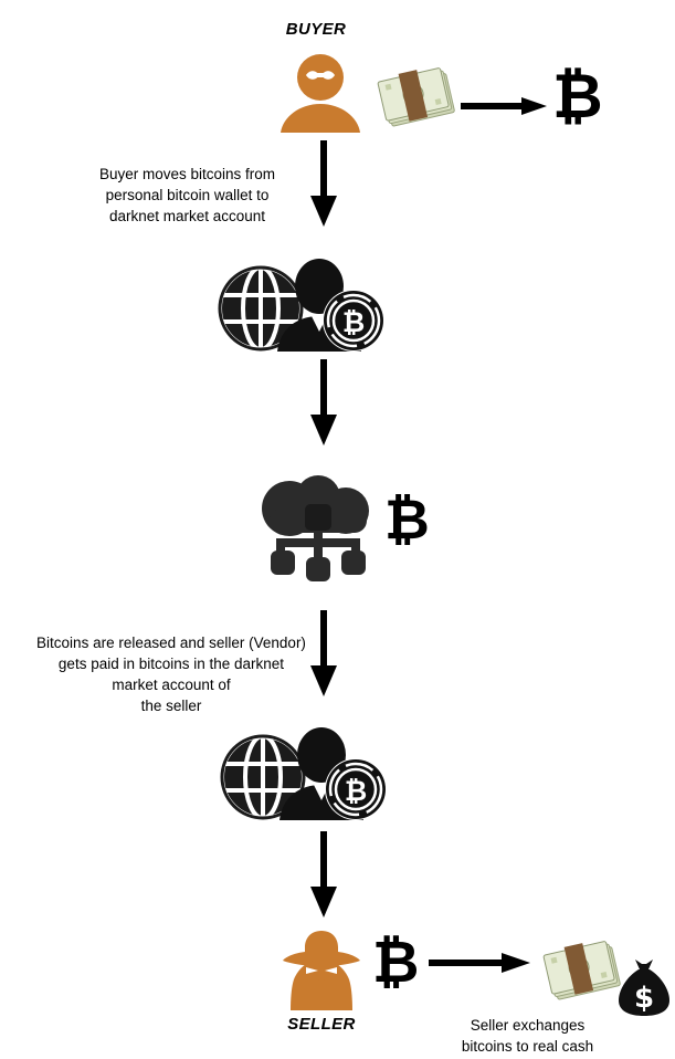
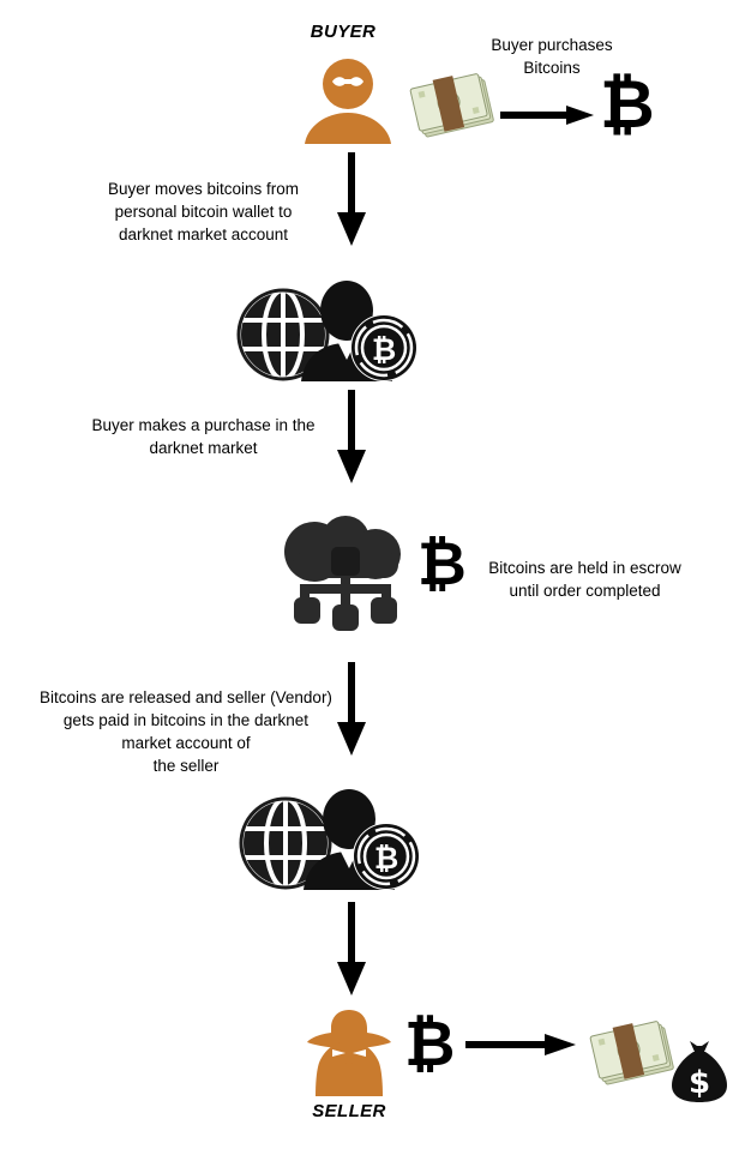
  BUYER
+ Buyer purchases
+ Bitcoins
  ₿
  Buyer moves bitcoins from
  personal bitcoin wallet to
  darknet market account
  ₿
+ Buyer makes a purchase in the
+ darknet market
  ₿
+ Bitcoins are held in escrow
+ until order completed
  Bitcoins are released and seller (Vendor)
  gets paid in bitcoins in the darknet
  market account of
  the seller
  ₿
  SELLER
  ₿
  $
- Seller exchanges
- bitcoins to real cash
